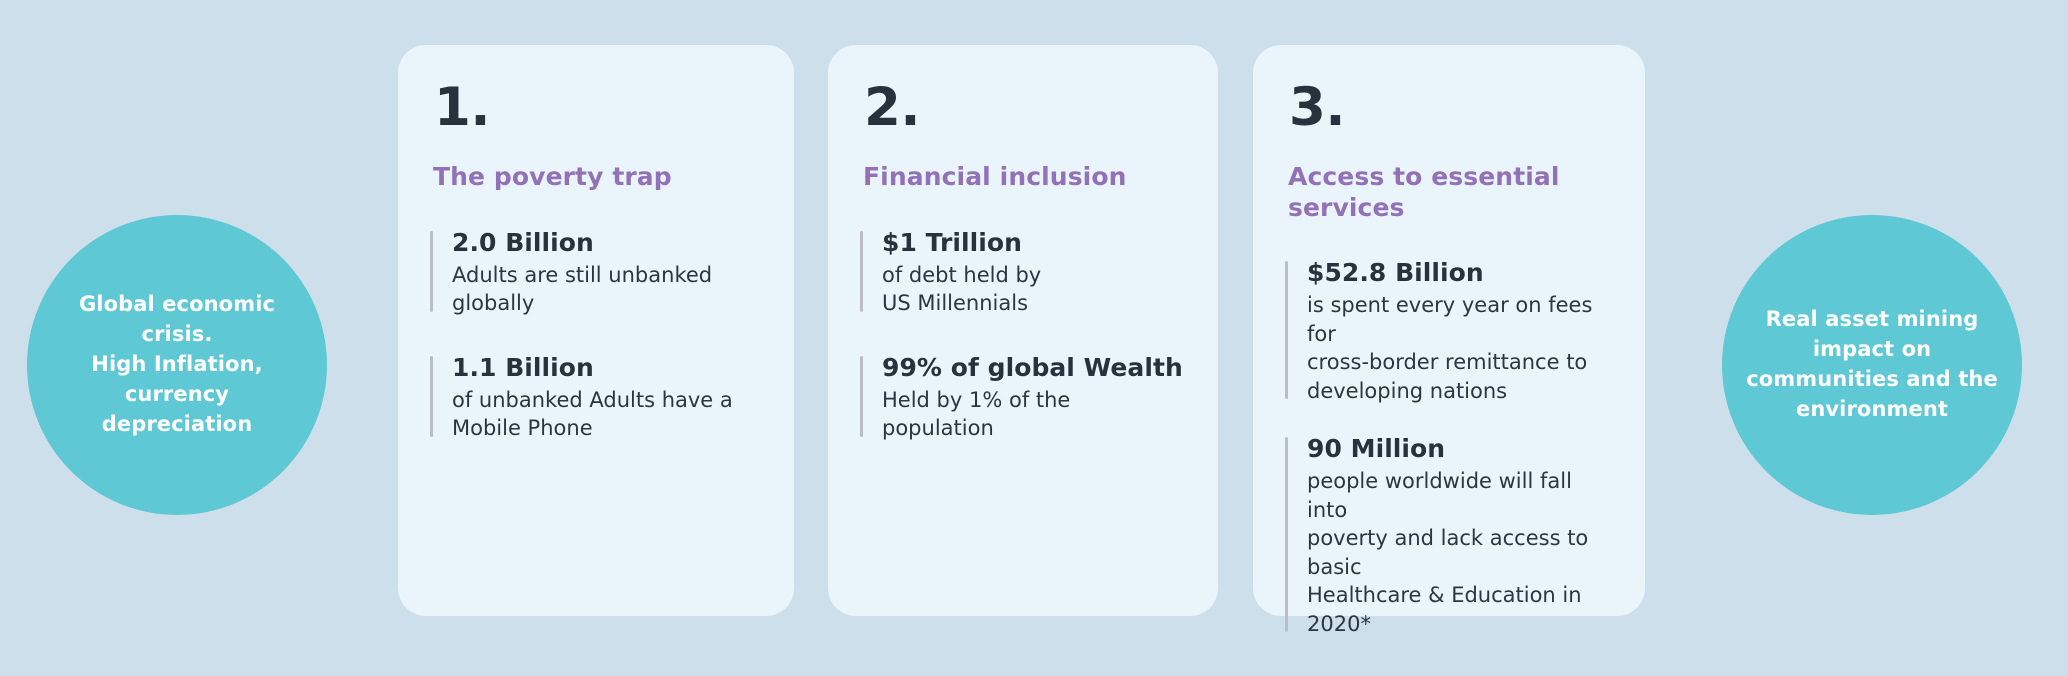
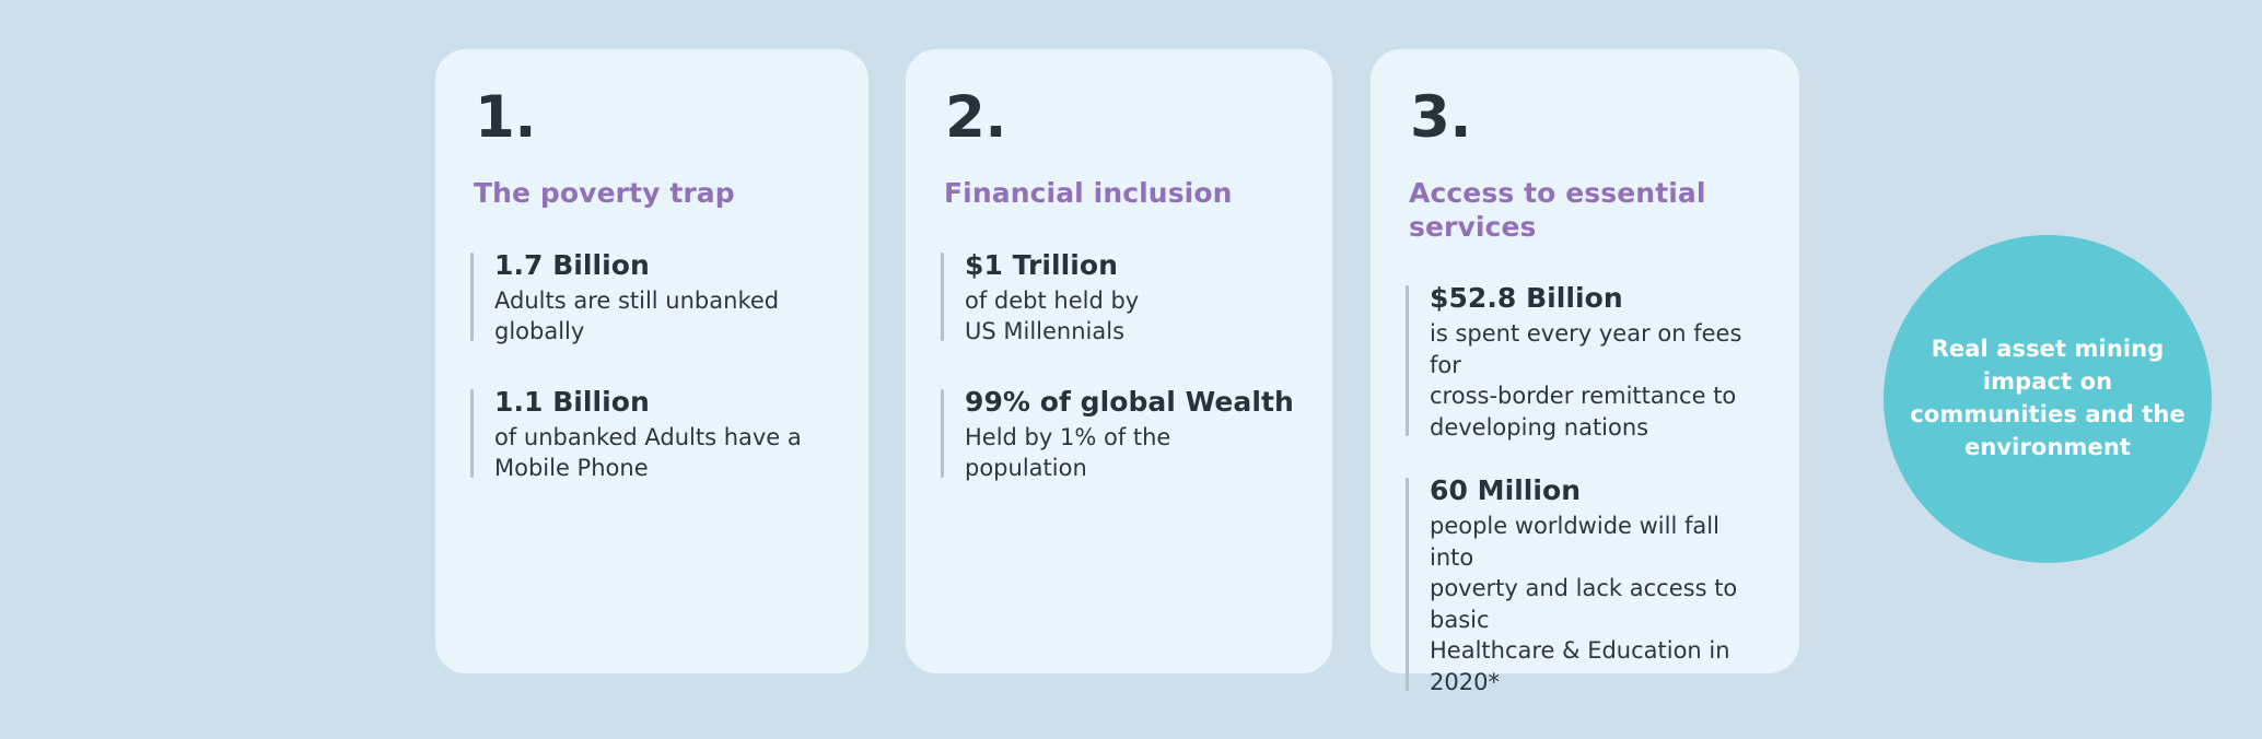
- Global economic
- crisis.
- High Inflation,
- currency
- depreciation
  1.
  The poverty trap
- 2.0 Billion
+ 1.7 Billion
  Adults are still unbanked
  globally
  1.1 Billion
  of unbanked Adults have a
  Mobile Phone
  2.
  Financial inclusion
  $1 Trillion
  of debt held by
  US Millennials
  99% of global Wealth
  Held by 1% of the
  population
  3.
  Access to essential services
  $52.8 Billion
  is spent every year on fees for
  cross-border remittance to
  developing nations
- 90 Million
+ 60 Million
  people worldwide will fall into
  poverty and lack access to basic
  Healthcare & Education in 2020*
  Real asset mining
  impact on
  communities and the
  environment
